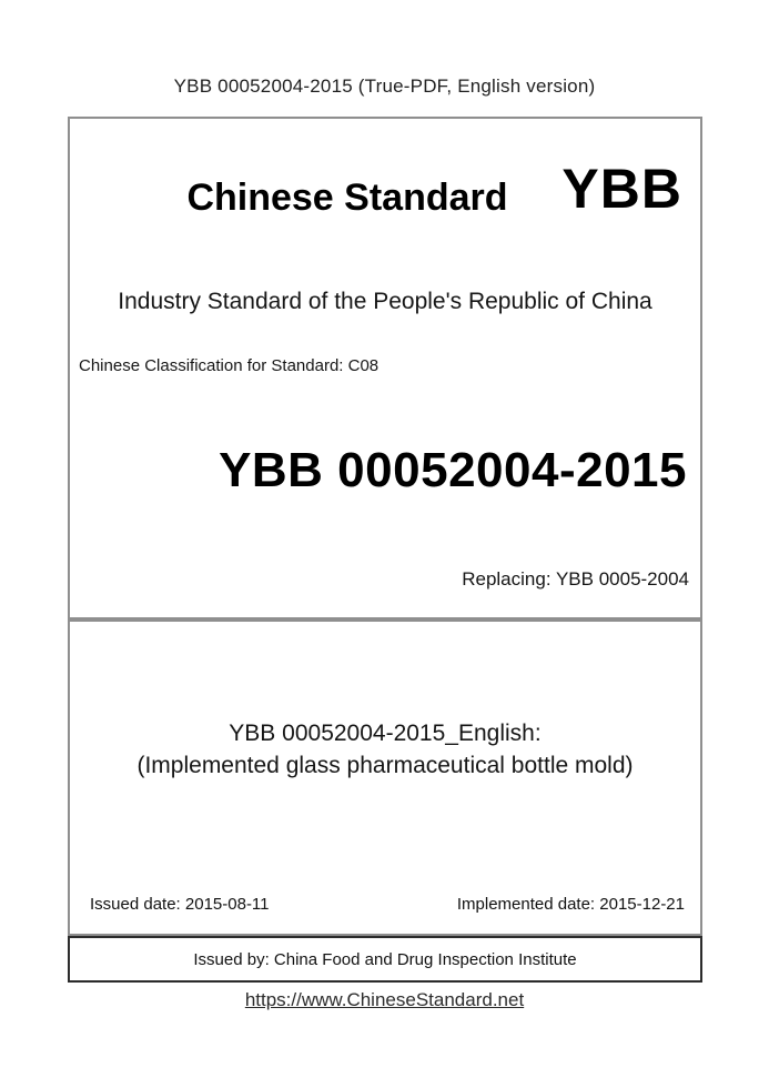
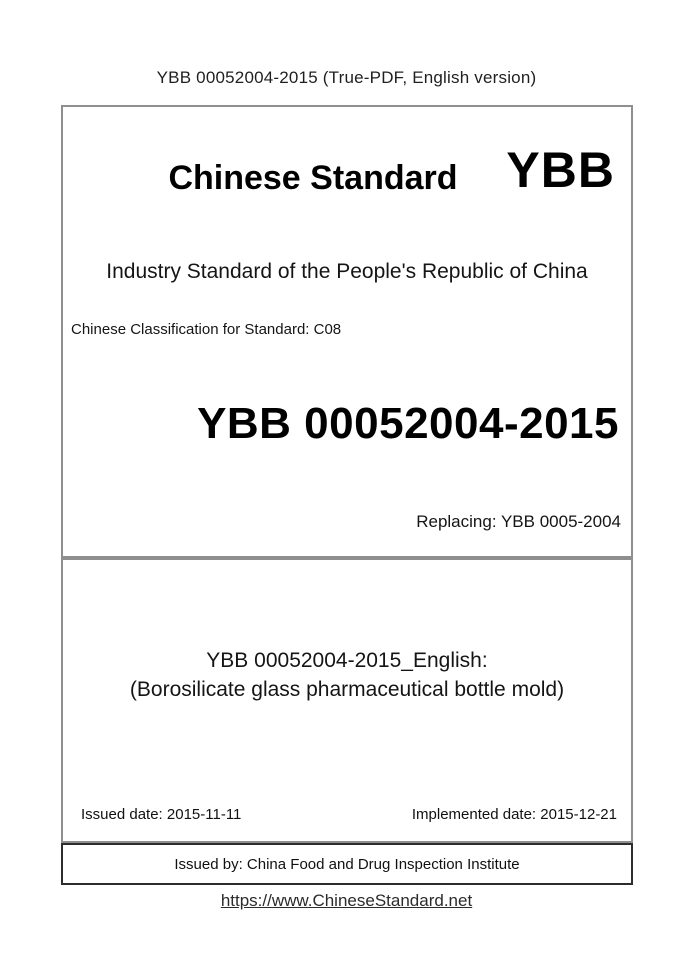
  YBB 00052004-2015 (True-PDF, English version)
  Chinese Standard
  YBB
  Industry Standard of the People's Republic of China
  Chinese Classification for Standard: C08
  YBB 00052004-2015
  Replacing: YBB 0005-2004
  YBB 00052004-2015_English:
- (Implemented glass pharmaceutical bottle mold)
+ (Borosilicate glass pharmaceutical bottle mold)
- Issued date: 2015-08-11
+ Issued date: 2015-11-11
  Implemented date: 2015-12-21
  Issued by: China Food and Drug Inspection Institute
  https://www.ChineseStandard.net
